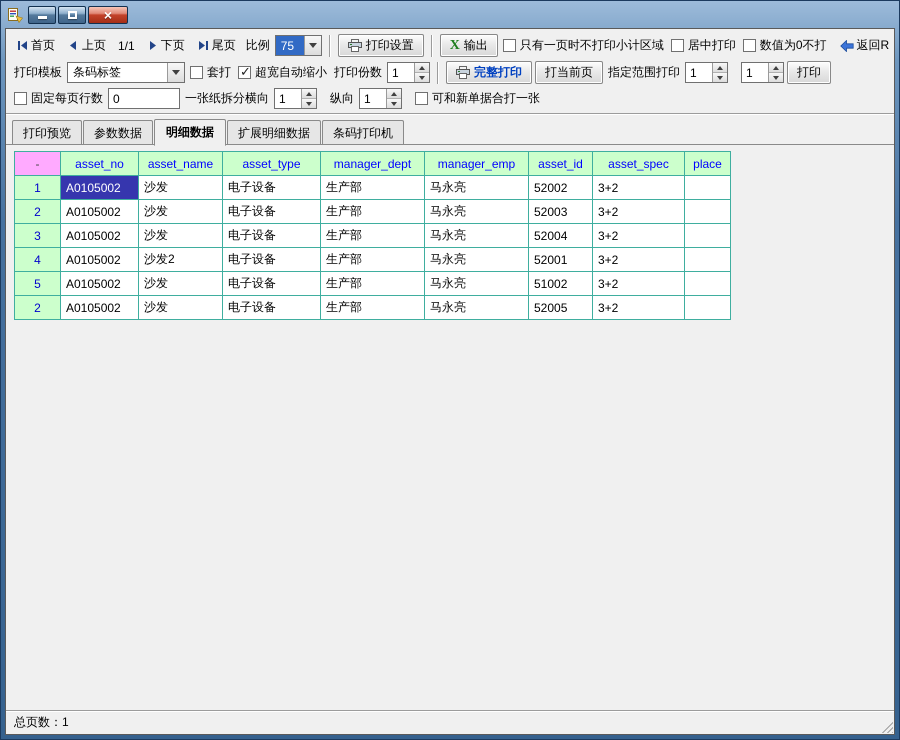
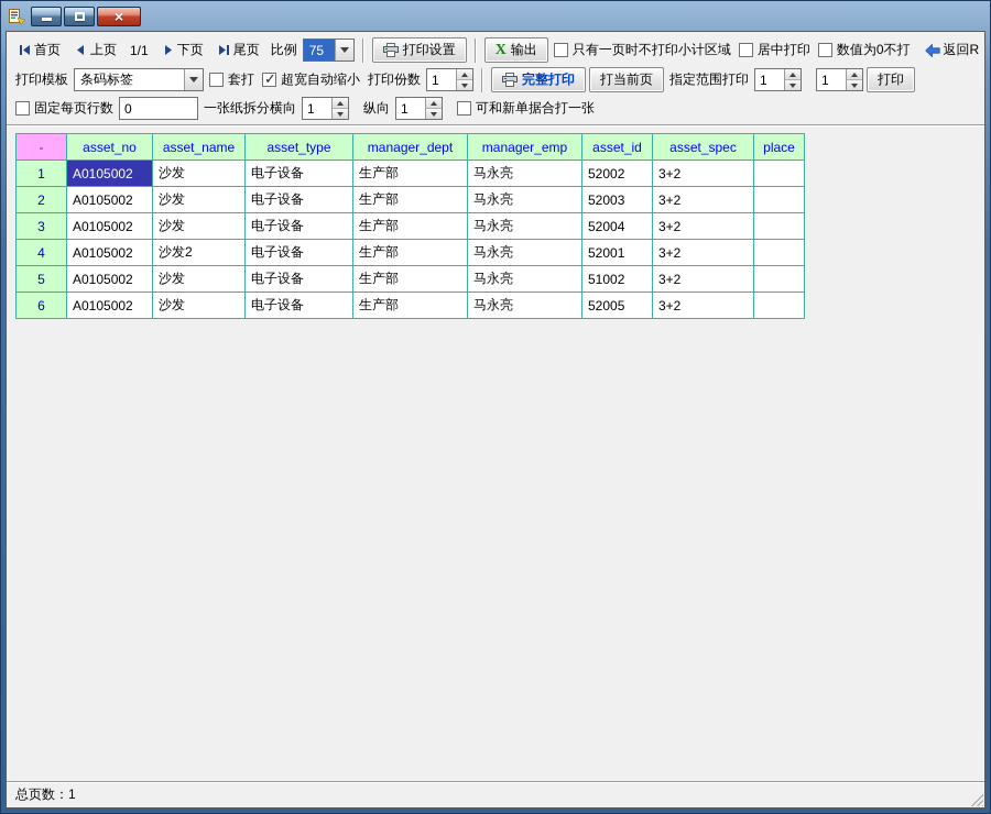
  ×
  首页
  上页
  1/1
  下页
  尾页
  比例
  75
  打印设置
  X
  输出
  只有一页时不打印小计区域
  居中打印
  数值为0不打
  返回R
  打印模板
  条码标签
  套打
  超宽自动缩小
  打印份数
  1
  完整打印
  打当前页
  指定范围打印
  1
  1
  打印
  固定每页行数
  0
  一张纸拆分横向
  1
  纵向
  1
  可和新单据合打一张
- 打印预览
- 参数数据
- 明细数据
- 扩展明细数据
- 条码打印机
  -	asset_no	asset_name	asset_type	manager_dept	manager_emp	asset_id	asset_spec	place
  1	A0105002	沙发	电子设备	生产部	马永亮	52002	3+2
  2	A0105002	沙发	电子设备	生产部	马永亮	52003	3+2
  3	A0105002	沙发	电子设备	生产部	马永亮	52004	3+2
  4	A0105002	沙发2	电子设备	生产部	马永亮	52001	3+2
  5	A0105002	沙发	电子设备	生产部	马永亮	51002	3+2
- 2	A0105002	沙发	电子设备	生产部	马永亮	52005	3+2
+ 6	A0105002	沙发	电子设备	生产部	马永亮	52005	3+2
  总页数：1
